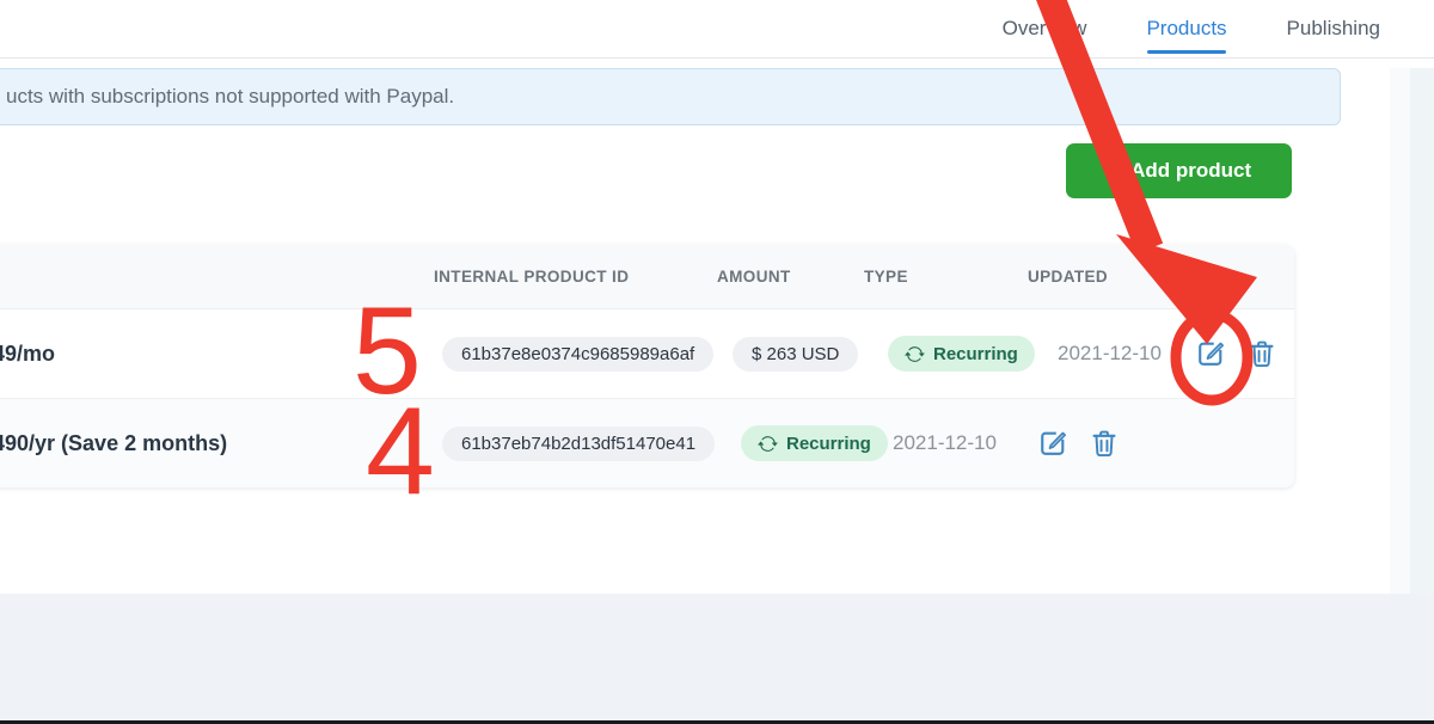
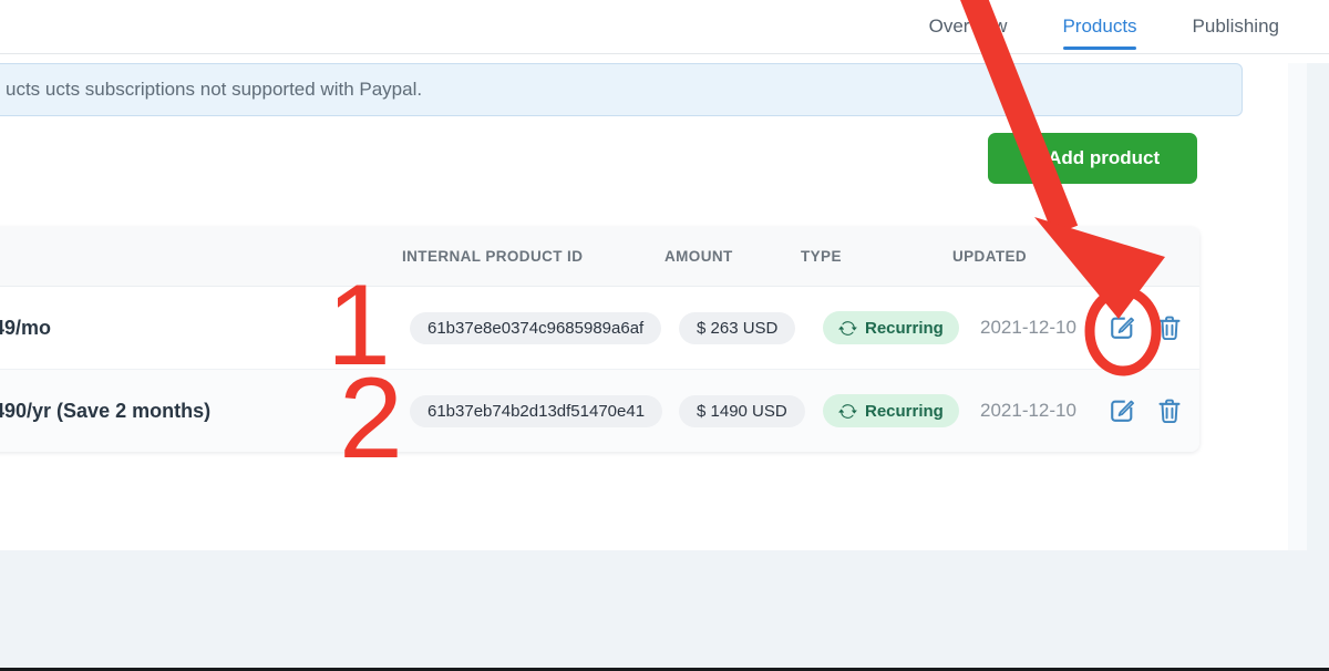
  Products
  Publishing
- ucts with subscriptions not supported with Paypal.
+ ucts ucts subscriptions not supported with Paypal.
  Add product
  INTERNAL PRODUCT ID
  AMOUNT
  TYPE
  UPDATED
  9/mo
  61b37e8e0374c9685989a6af
  $ 263 USD
  Recurring
  2021-12-10
  90/yr (Save 2 months)
  61b37eb74b2d13df51470e41
+ $ 1490 USD
  Recurring
  2021-12-10
- 5
+ 1
- 4
+ 2
